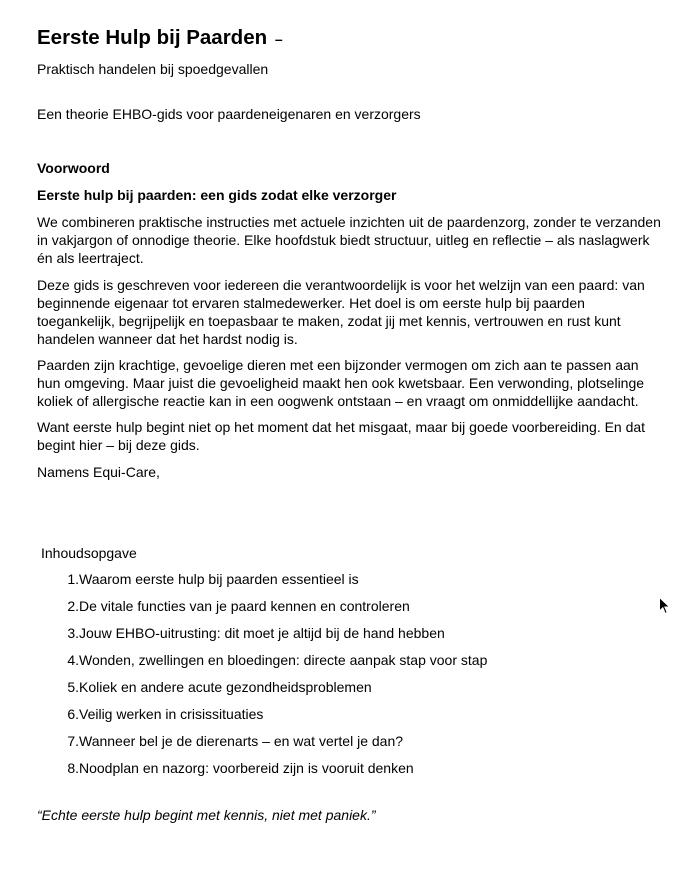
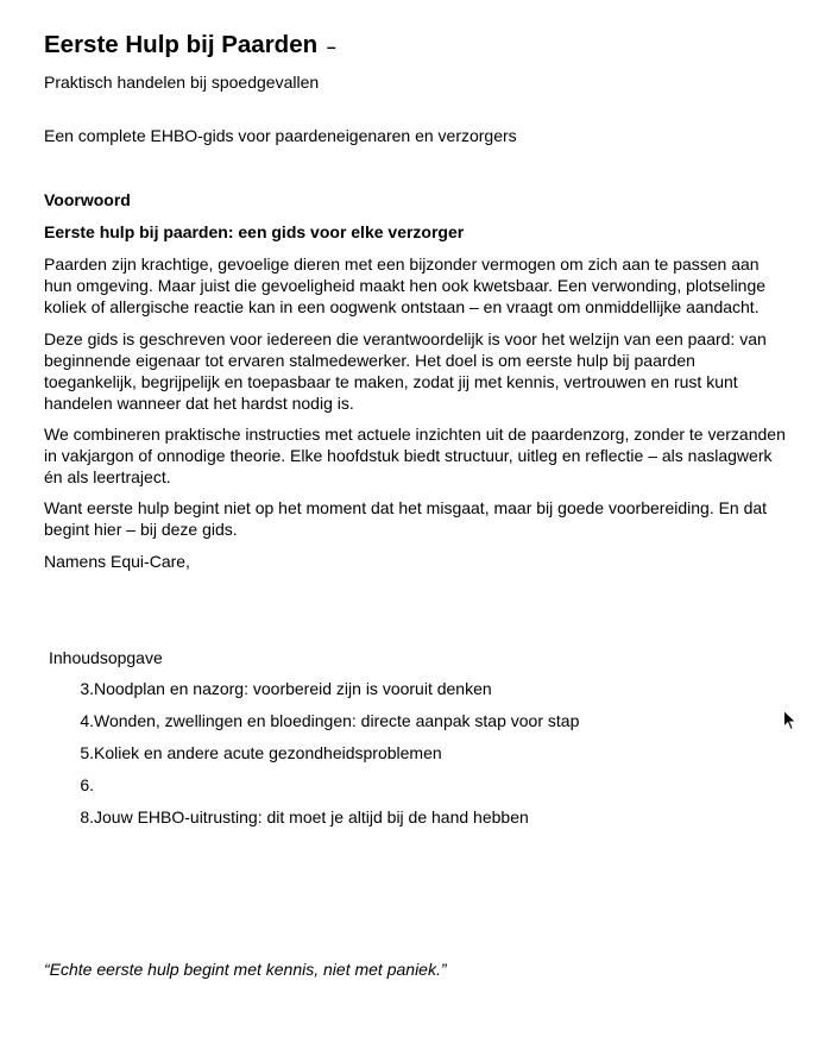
  Eerste Hulp bij Paarden –
  Praktisch handelen bij spoedgevallen
- Een theorie EHBO-gids voor paardeneigenaren en verzorgers
+ Een complete EHBO-gids voor paardeneigenaren en verzorgers
  Voorwoord
- Eerste hulp bij paarden: een gids zodat elke verzorger
+ Eerste hulp bij paarden: een gids voor elke verzorger
- We combineren praktische instructies met actuele inzichten uit de paardenzorg, zonder te verzanden in vakjargon of onnodige theorie. Elke hoofdstuk biedt structuur, uitleg en reflectie – als naslagwerk én als leertraject.
+ Paarden zijn krachtige, gevoelige dieren met een bijzonder vermogen om zich aan te passen aan hun omgeving. Maar juist die gevoeligheid maakt hen ook kwetsbaar. Een verwonding, plotselinge koliek of allergische reactie kan in een oogwenk ontstaan – en vraagt om onmiddellijke aandacht.
  Deze gids is geschreven voor iedereen die verantwoordelijk is voor het welzijn van een paard: van beginnende eigenaar tot ervaren stalmedewerker. Het doel is om eerste hulp bij paarden toegankelijk, begrijpelijk en toepasbaar te maken, zodat jij met kennis, vertrouwen en rust kunt handelen wanneer dat het hardst nodig is.
- Paarden zijn krachtige, gevoelige dieren met een bijzonder vermogen om zich aan te passen aan hun omgeving. Maar juist die gevoeligheid maakt hen ook kwetsbaar. Een verwonding, plotselinge koliek of allergische reactie kan in een oogwenk ontstaan – en vraagt om onmiddellijke aandacht.
+ We combineren praktische instructies met actuele inzichten uit de paardenzorg, zonder te verzanden in vakjargon of onnodige theorie. Elke hoofdstuk biedt structuur, uitleg en reflectie – als naslagwerk én als leertraject.
  Want eerste hulp begint niet op het moment dat het misgaat, maar bij goede voorbereiding. En dat begint hier – bij deze gids.
  Namens Equi-Care,
  Inhoudsopgave
- 1.
- Waarom eerste hulp bij paarden essentieel is
- 2.
- De vitale functies van je paard kennen en controleren
  3.
- Jouw EHBO-uitrusting: dit moet je altijd bij de hand hebben
+ Noodplan en nazorg: voorbereid zijn is vooruit denken
  4.
  Wonden, zwellingen en bloedingen: directe aanpak stap voor stap
  5.
  Koliek en andere acute gezondheidsproblemen
  6.
- Veilig werken in crisissituaties
- 7.
- Wanneer bel je de dierenarts – en wat vertel je dan?
  8.
- Noodplan en nazorg: voorbereid zijn is vooruit denken
+ Jouw EHBO-uitrusting: dit moet je altijd bij de hand hebben
  “Echte eerste hulp begint met kennis, niet met paniek.”
